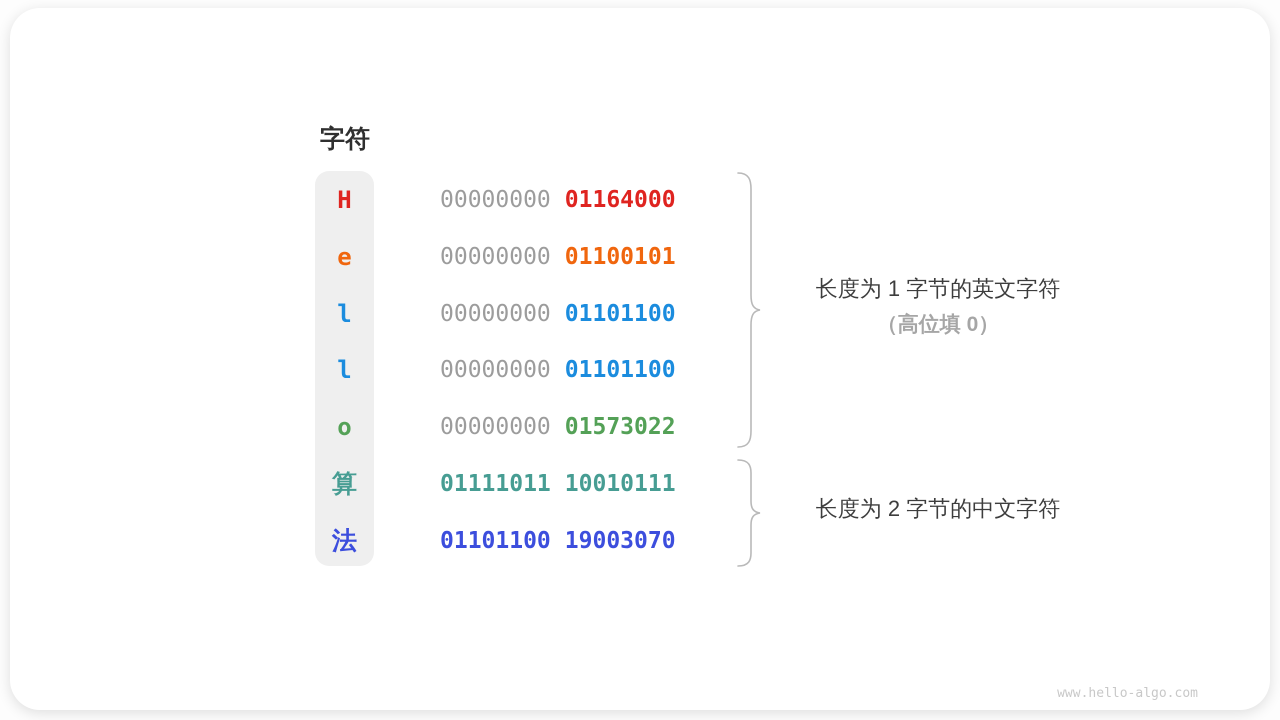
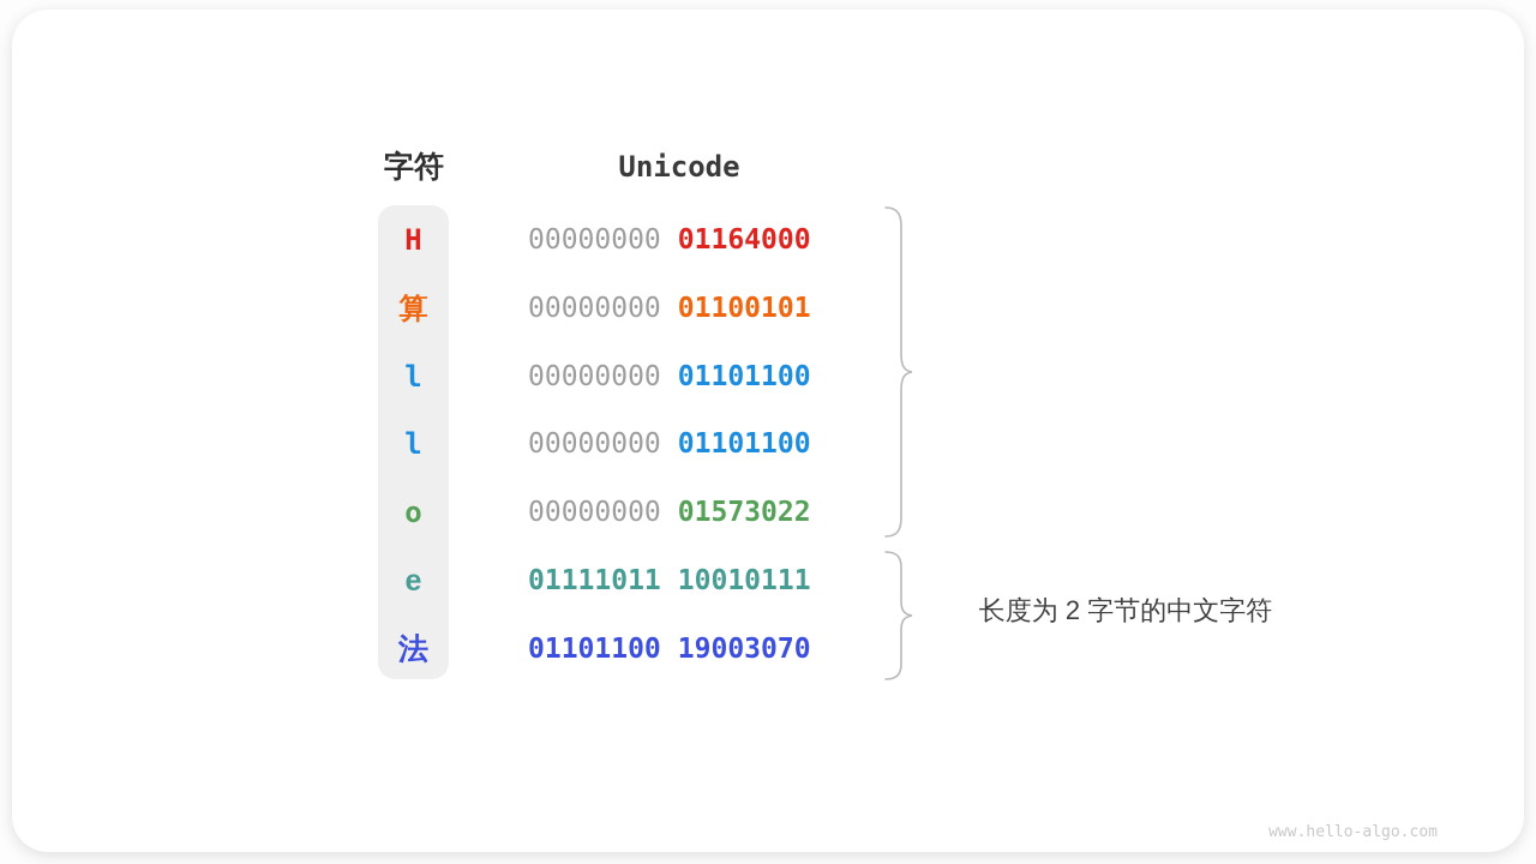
  字符
+ Unicode
  H
  00000000
  01164000
- e
+ 算
  00000000
  01100101
  l
  00000000
  01101100
  l
  00000000
  01101100
  o
  00000000
  01573022
- 算
+ e
  01111011
  10010111
  法
  01101100
  19003070
- 长度为 1 字节的英文字符
- （高位填 0）
  长度为 2 字节的中文字符
  www.hello-algo.com
